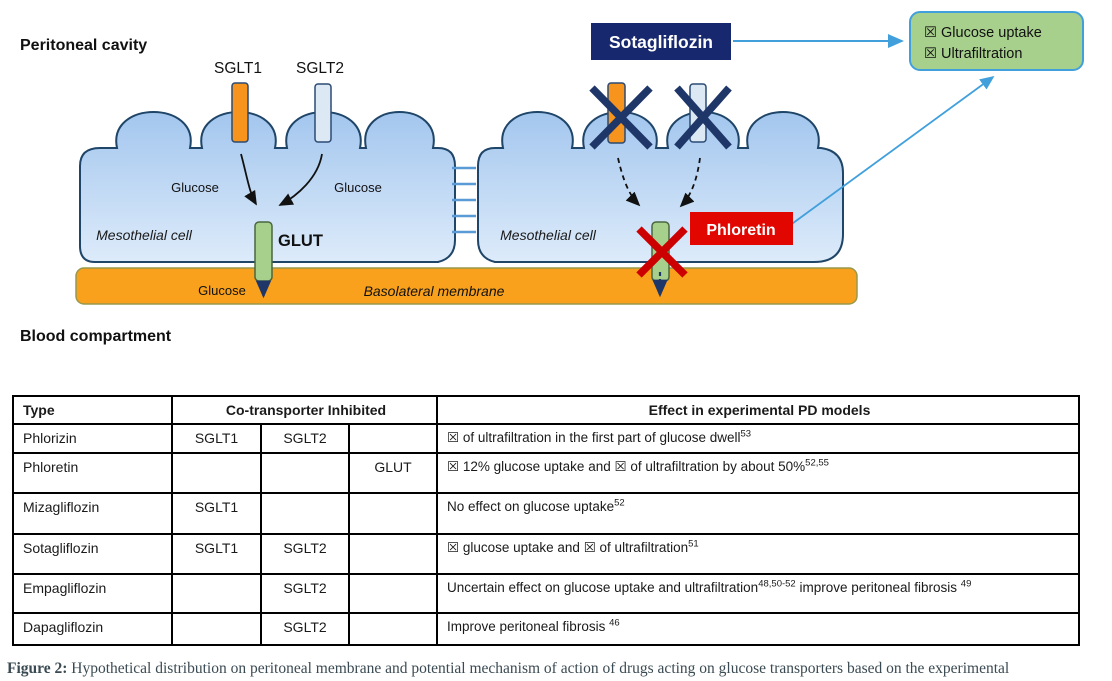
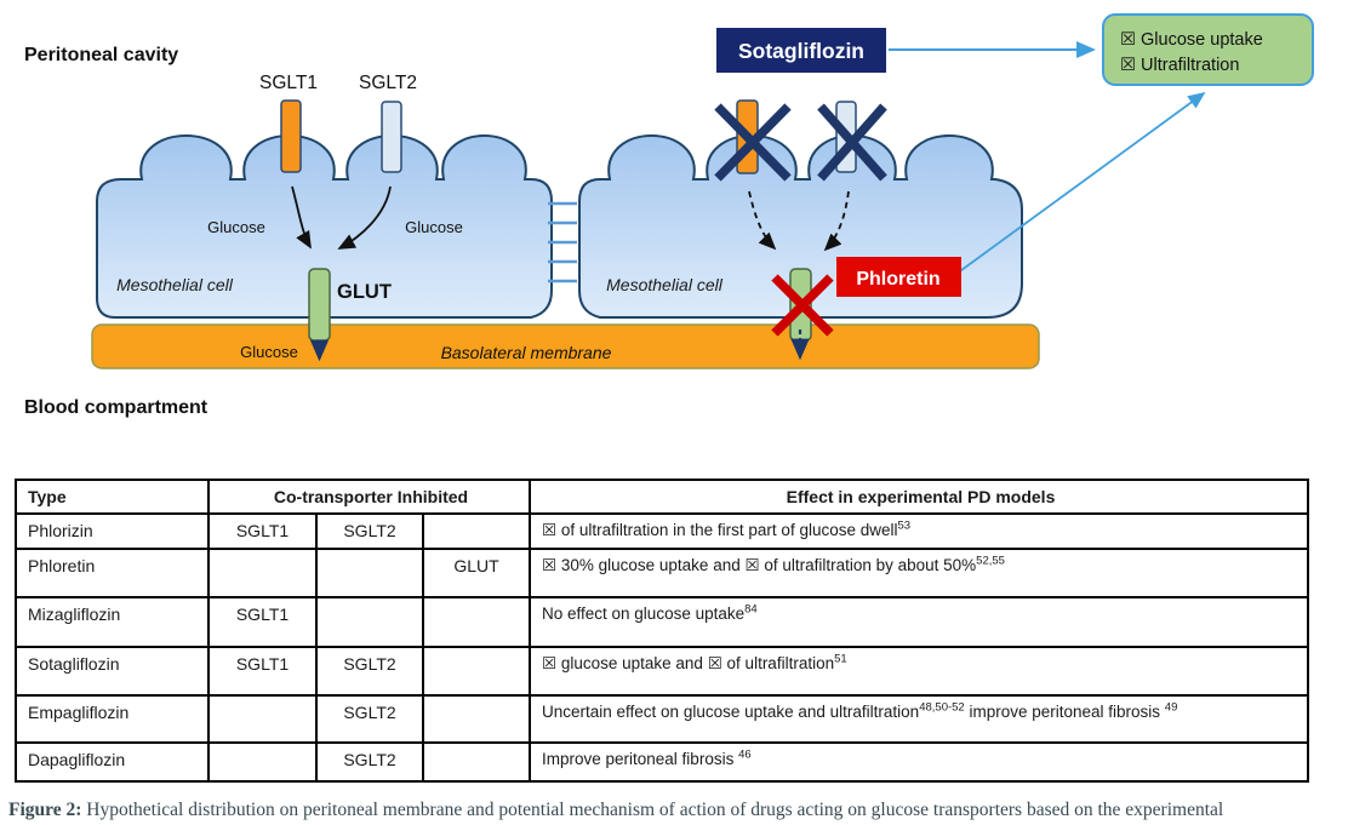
  Sotagliflozin
  ☒ Glucose uptake
  ☒ Ultrafiltration
  Phloretin
  Peritoneal cavity
  SGLT1
  SGLT2
  Glucose
  Glucose
  Mesothelial cell
  Mesothelial cell
  GLUT
  Glucose
  Basolateral membrane
  Blood compartment
  Type	Co-transporter Inhibited	Effect in experimental PD models
  Phlorizin	SGLT1	SGLT2		☒ of ultrafiltration in the first part of glucose dwell53
- Phloretin			GLUT	☒ 12% glucose uptake and ☒ of ultrafiltration by about 50%52,55
+ Phloretin			GLUT	☒ 30% glucose uptake and ☒ of ultrafiltration by about 50%52,55
- Mizagliflozin	SGLT1			No effect on glucose uptake52
+ Mizagliflozin	SGLT1			No effect on glucose uptake84
  Sotagliflozin	SGLT1	SGLT2		☒ glucose uptake and ☒ of ultrafiltration51
  Empagliflozin		SGLT2		Uncertain effect on glucose uptake and ultrafiltration48,50-52 improve peritoneal fibrosis 49
  Dapagliflozin		SGLT2		Improve peritoneal fibrosis 46
  Figure 2: Hypothetical distribution on peritoneal membrane and potential mechanism of action of drugs acting on glucose transporters based on the experimental
